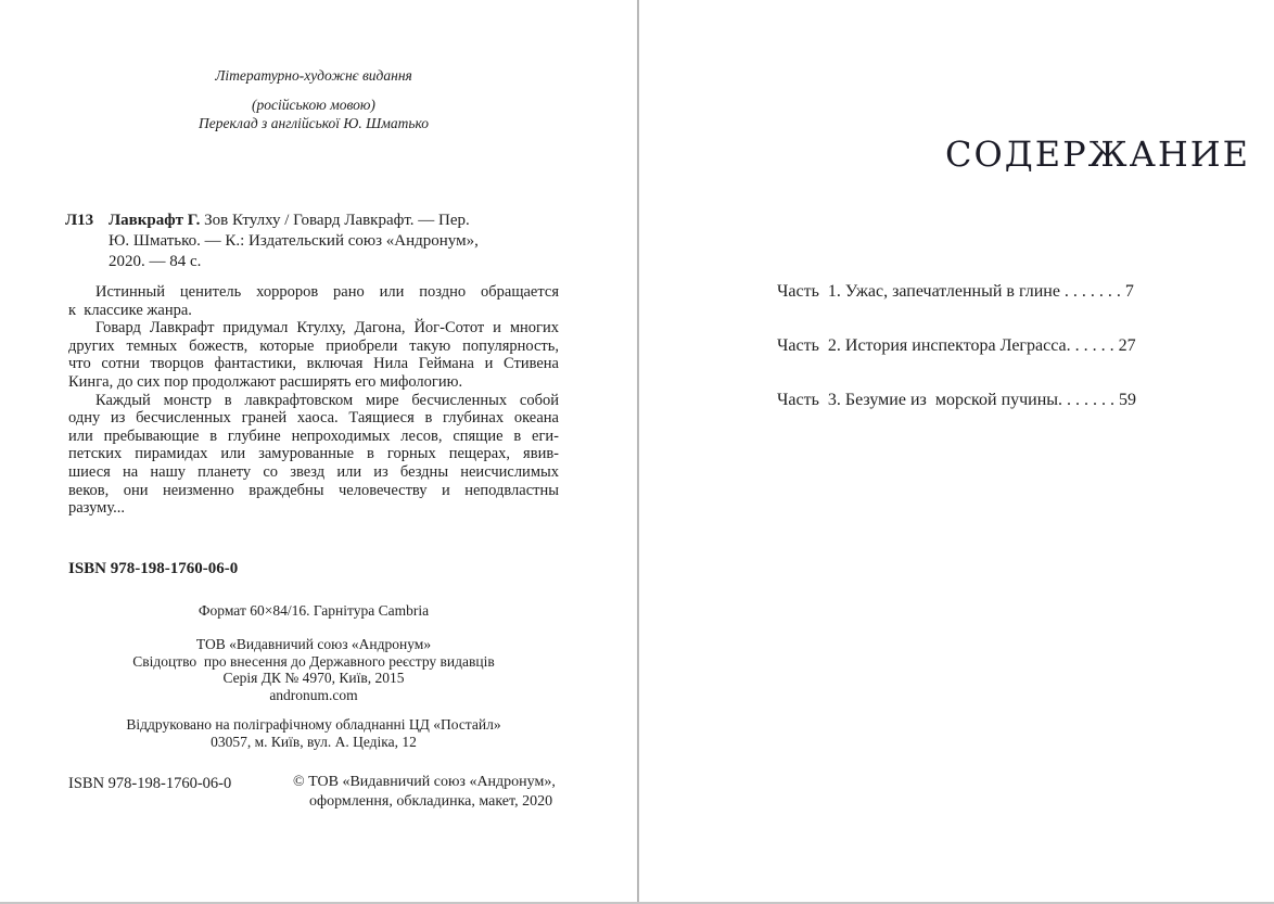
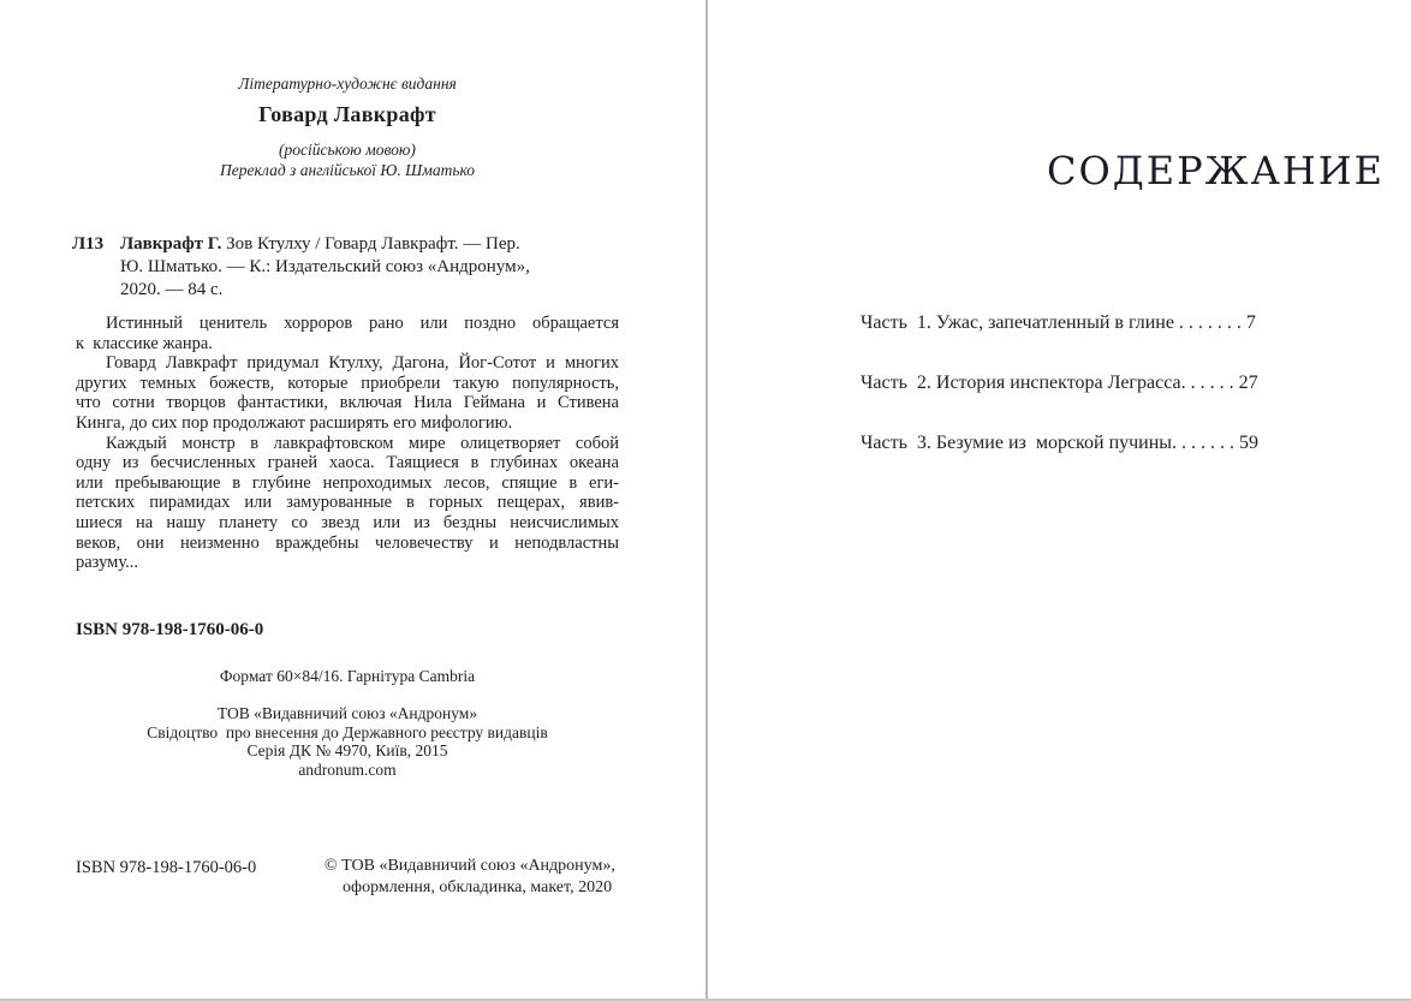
  Літературно-художнє видання
+ Говард Лавкрафт
  (російською мовою)
  Переклад з англійської Ю. Шматько
  Л13
  Лавкрафт Г. Зов Ктулху / Говард Лавкрафт. — Пер.
  Ю. Шматько. — К.: Издательский союз «Андронум»,
  2020. — 84 с.
  Истинный ценитель хорроров рано или поздно обращается
  к классике жанра.
  Говард Лавкрафт придумал Ктулху, Дагона, Йог-Сотот и многих
  других темных божеств, которые приобрели такую популярность,
  что сотни творцов фантастики, включая Нила Геймана и Стивена
  Кинга, до сих пор продолжают расширять его мифологию.
- Каждый монстр в лавкрафтовском мире бесчисленных собой
+ Каждый монстр в лавкрафтовском мире олицетворяет собой
  одну из бесчисленных граней хаоса. Таящиеся в глубинах океана
  или пребывающие в глубине непроходимых лесов, спящие в еги-
  петских пирамидах или замурованные в горных пещерах, явив-
  шиеся на нашу планету со звезд или из бездны неисчислимых
  веков, они неизменно враждебны человечеству и неподвластны
  разуму...
  ISBN 978-198-1760-06-0
  Формат 60×84/16. Гарнітура Cambria
  ТОВ «Видавничий союз «Андронум»
  Свідоцтво про внесення до Державного реєстру видавців
  Серія ДК № 4970, Київ, 2015
  andronum.com
- Віддруковано на поліграфічному обладнанні ЦД «Постайл»
- 03057, м. Київ, вул. А. Цедіка, 12
  ISBN 978-198-1760-06-0
  © ТОВ «Видавничий союз «Андронум»,
  оформлення, обкладинка, макет, 2020
  СОДЕРЖАНИЕ
  Часть 1. Ужас, запечатленный в глине . . . . . . . 7
  Часть 2. История инспектора Леграсса. . . . . . 27
  Часть 3. Безумие из морской пучины. . . . . . . 59
